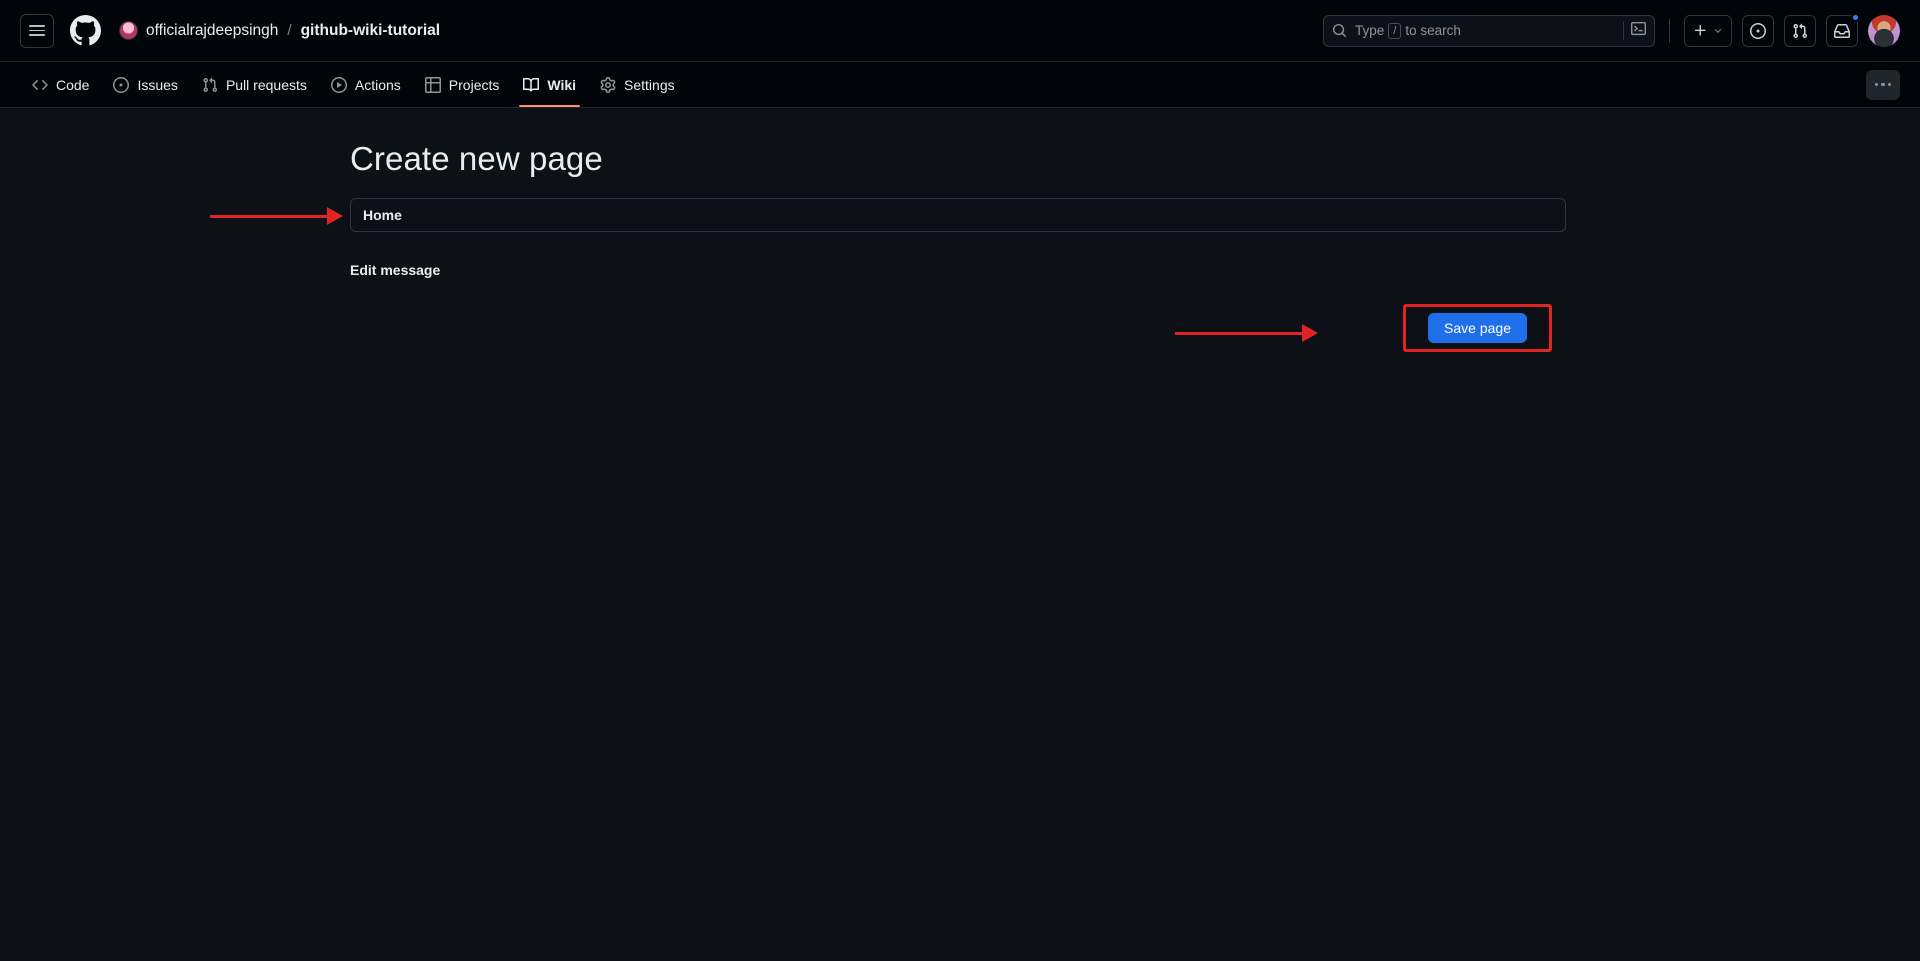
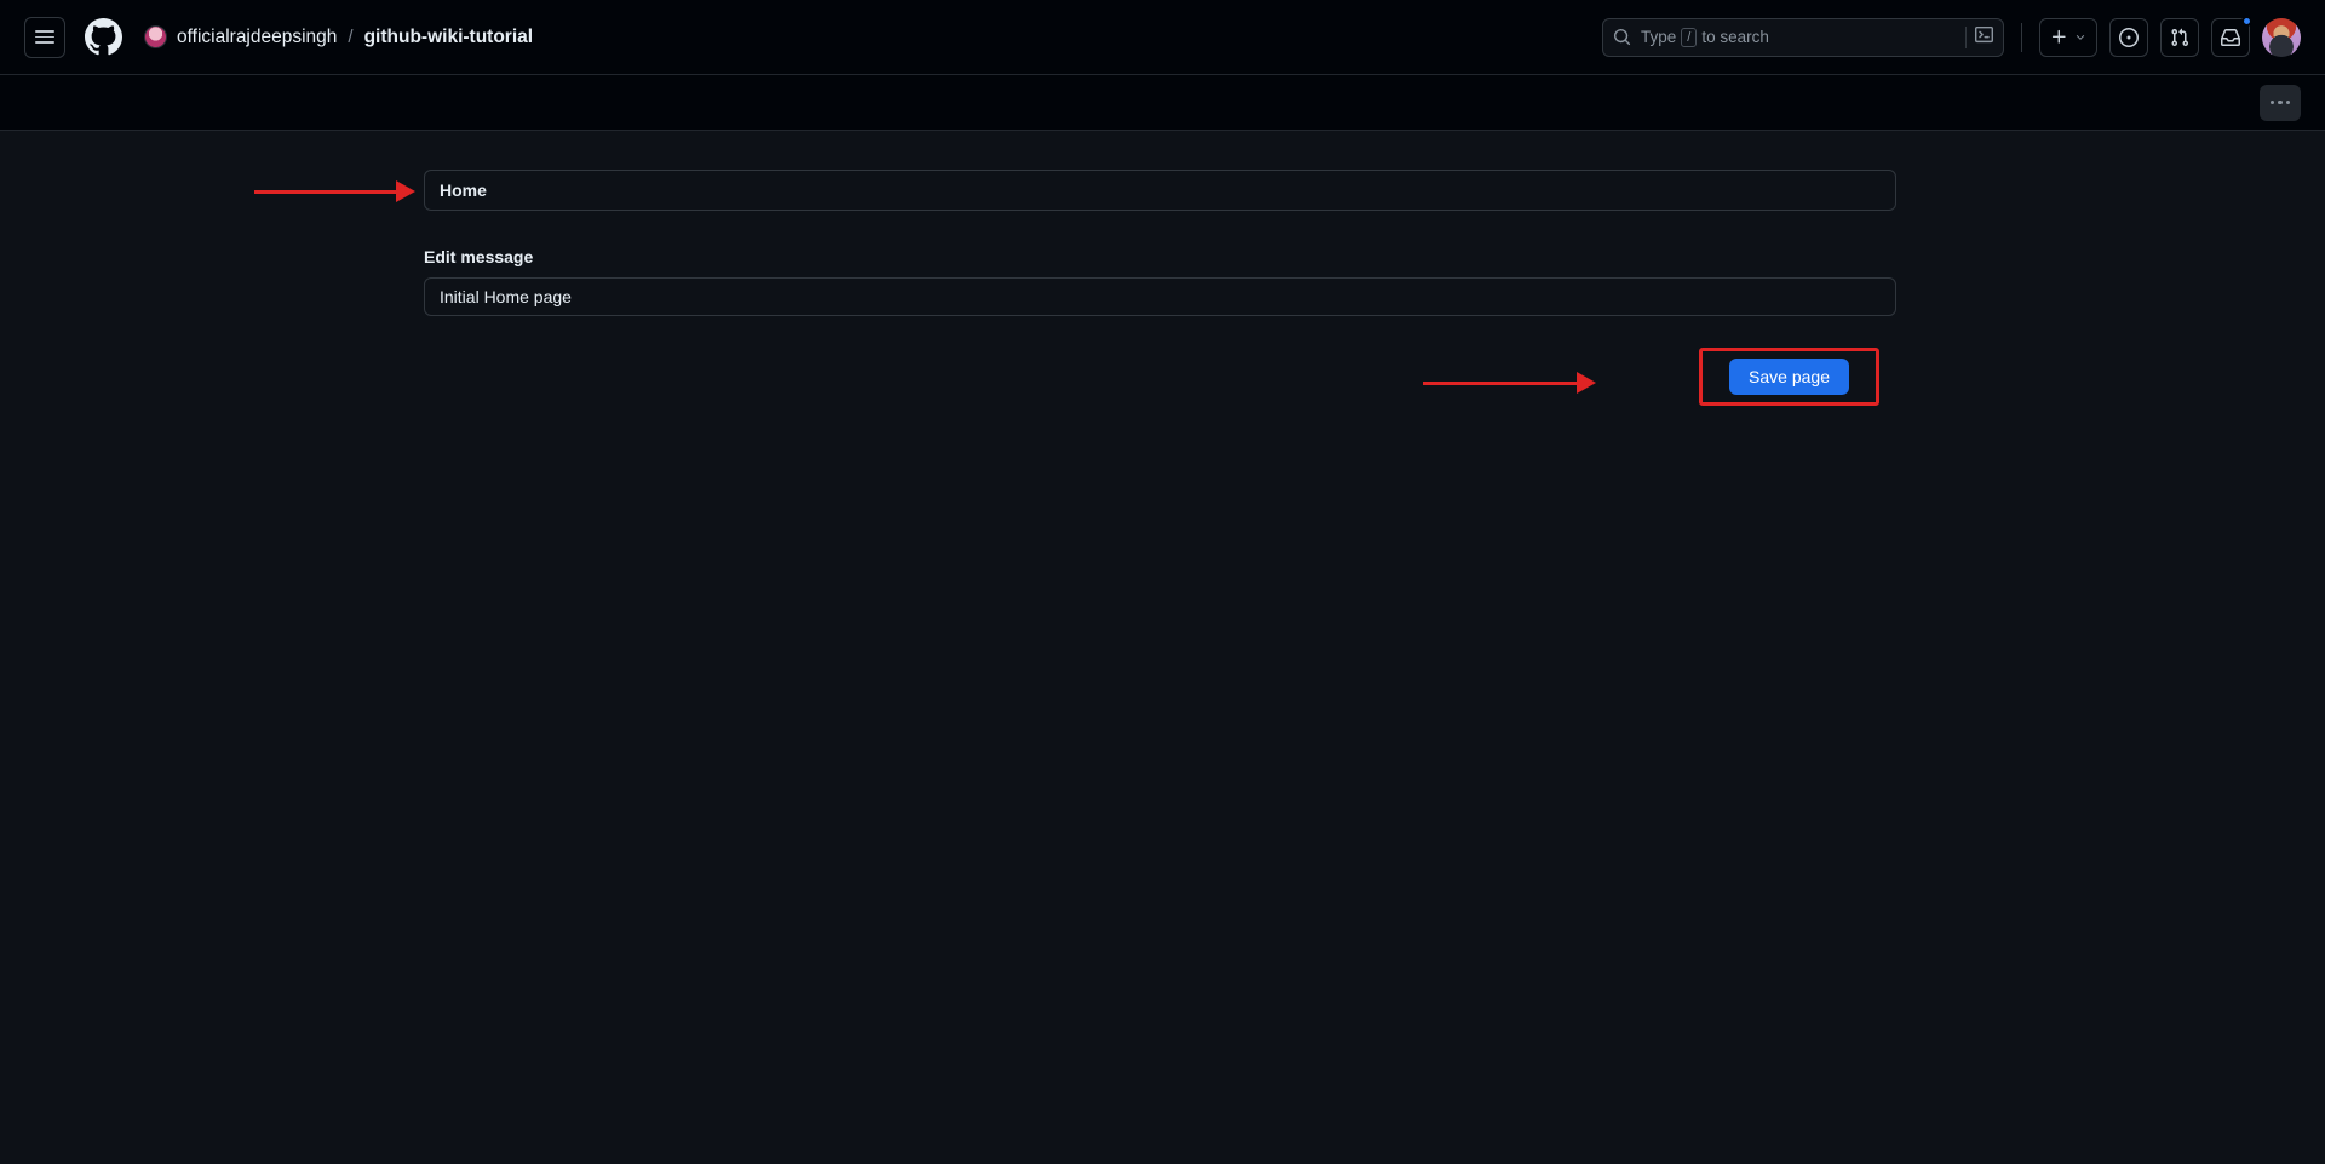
  officialrajdeepsingh
  /
  github-wiki-tutorial
  Type
  /
  to search
- Code
- Issues
- Pull requests
- Actions
- Projects
- Wiki
- Settings
- Create new page
  Home
  Edit message
+ Initial Home page
  Save page
